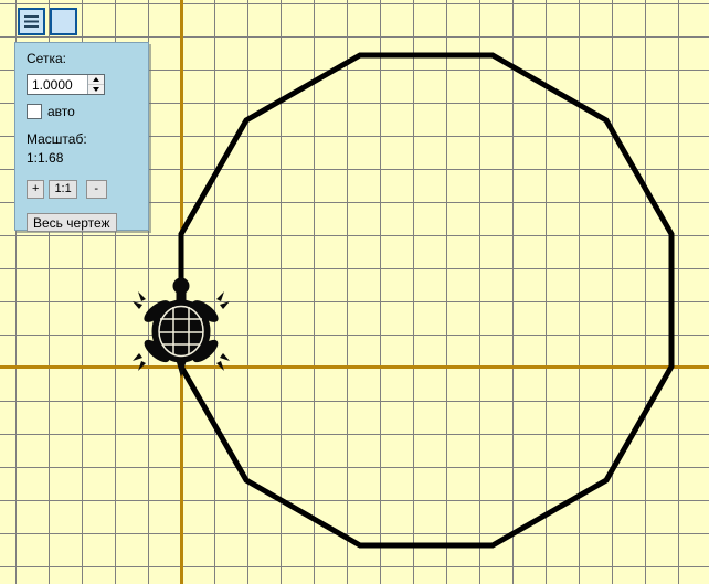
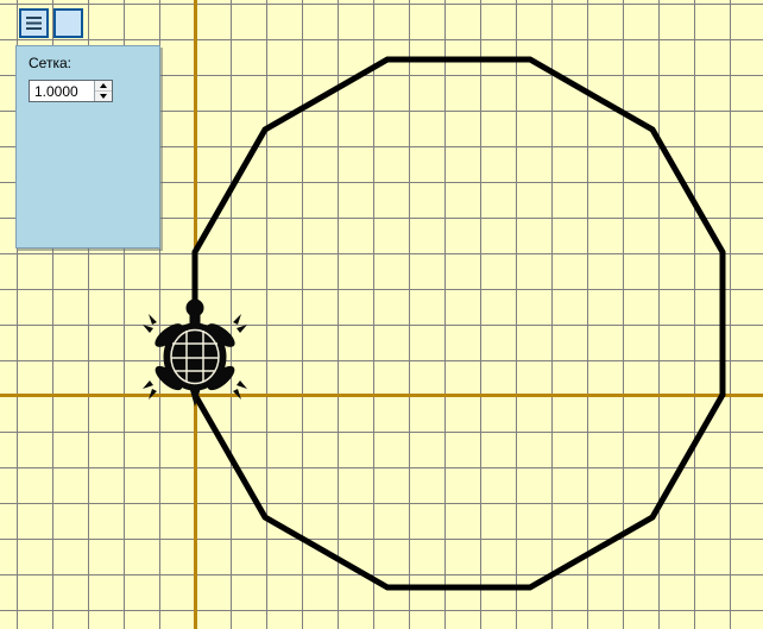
  Сетка:
  1.0000
- авто
- Масштаб:
- 1:1.68
- +
- 1:1
- -
- Весь чертеж
